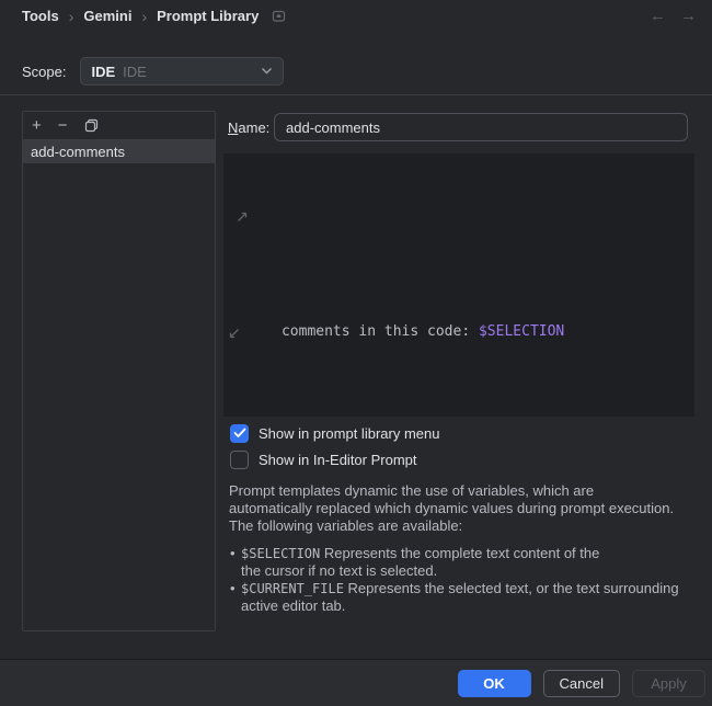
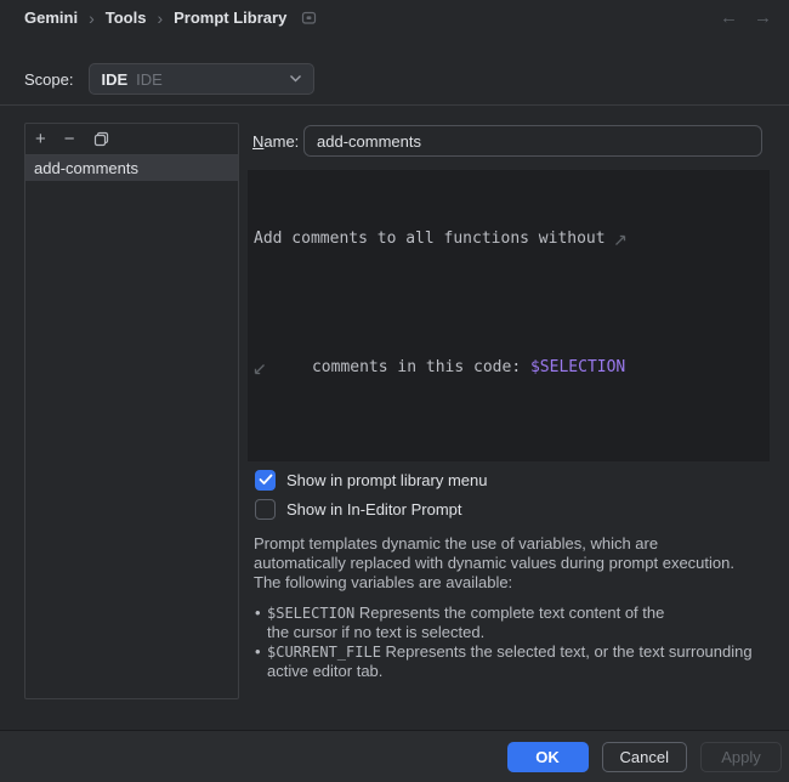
- Tools
+ Gemini
  ›
- Gemini
+ Tools
  ›
  Prompt Library
  ←
  →
  Scope:
  IDE
  IDE
  +
  −
  add-comments
  Name:
  add-comments
+ Add comments to all functions without
  comments in this code:
  $SELECTION
  Show in prompt library menu
  Show in In-Editor Prompt
  Prompt templates dynamic the use of variables, which are
- automatically replaced which dynamic values during prompt execution.
+ automatically replaced with dynamic values during prompt execution.
  The following variables are available:
  $SELECTION Represents the complete text content of the
  the cursor if no text is selected.
  $CURRENT_FILE Represents the selected text, or the text surrounding
  active editor tab.
  OK
  Cancel
  Apply
